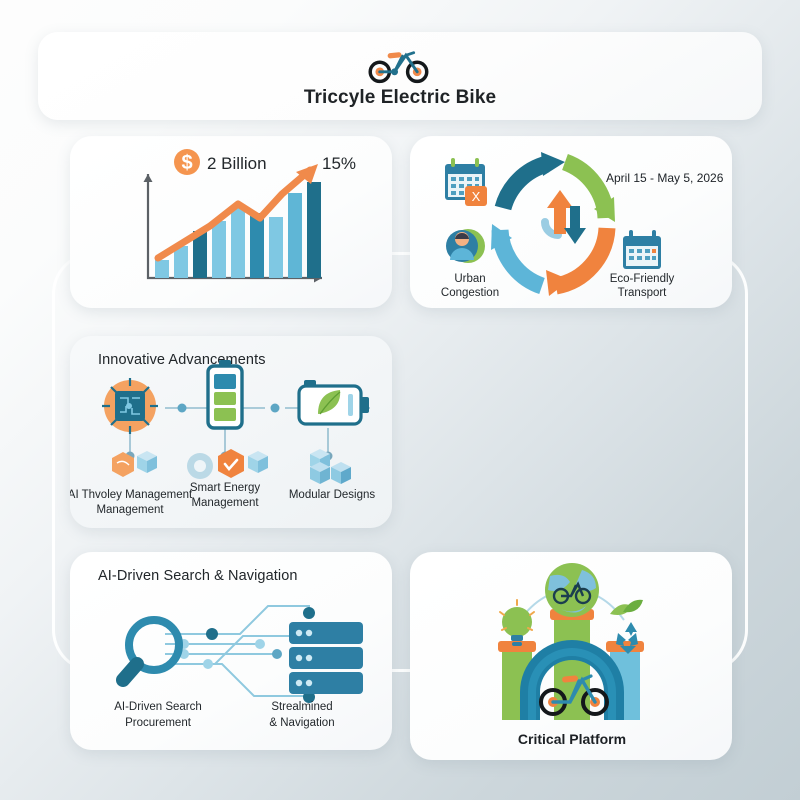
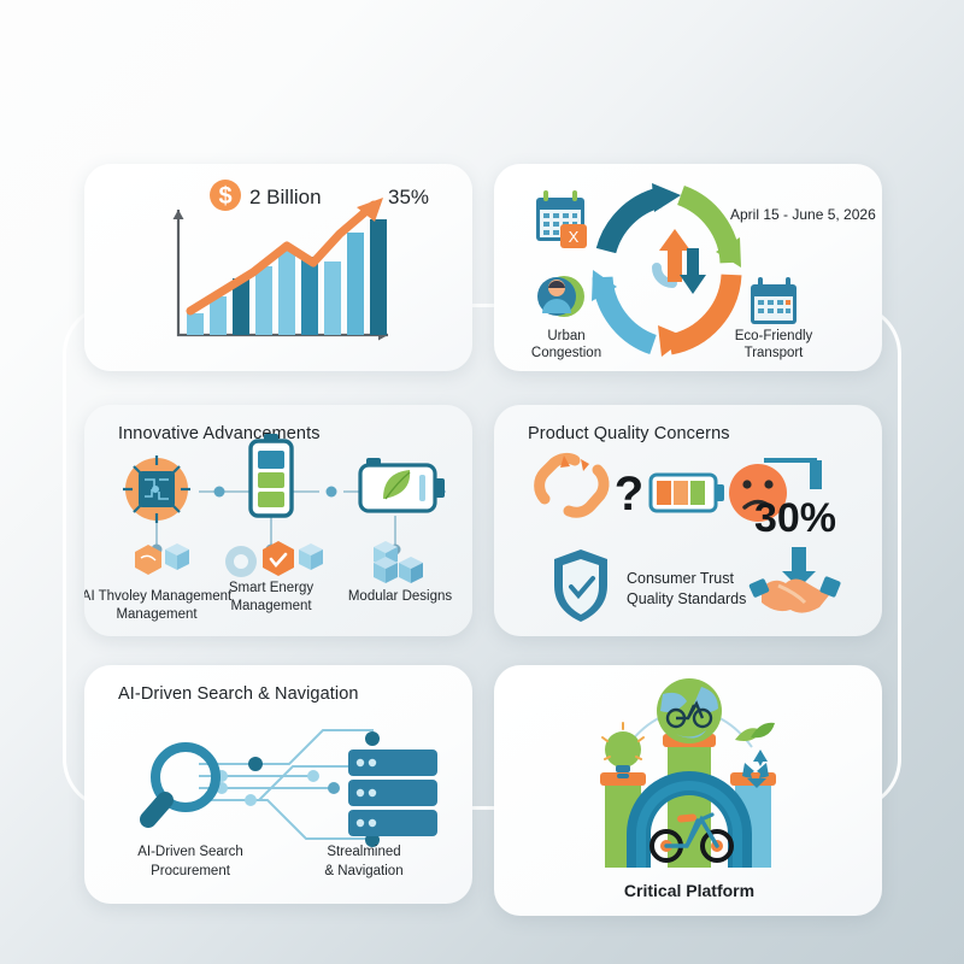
- Triccyle Electric Bike
  $
  2 Billion
- 15%
+ 35%
  X
- April 15 - May 5, 2026
+ April 15 - June 5, 2026
  Urban
  Congestion
  Eco-Friendly
  Transport
  Innovative Advancments
  AI Thvoley Management
  Smart Energy
  Management
  Modular Designs
  Management
+ Product Quality Concerns
+ ?
+ 30%
+ Consumer Trust
+ Quality Standards
  AI-Driven Search & Navigation
  AI-Driven Search
  Procurement
  Strealmined
  & Navigation
  Critical Platform
